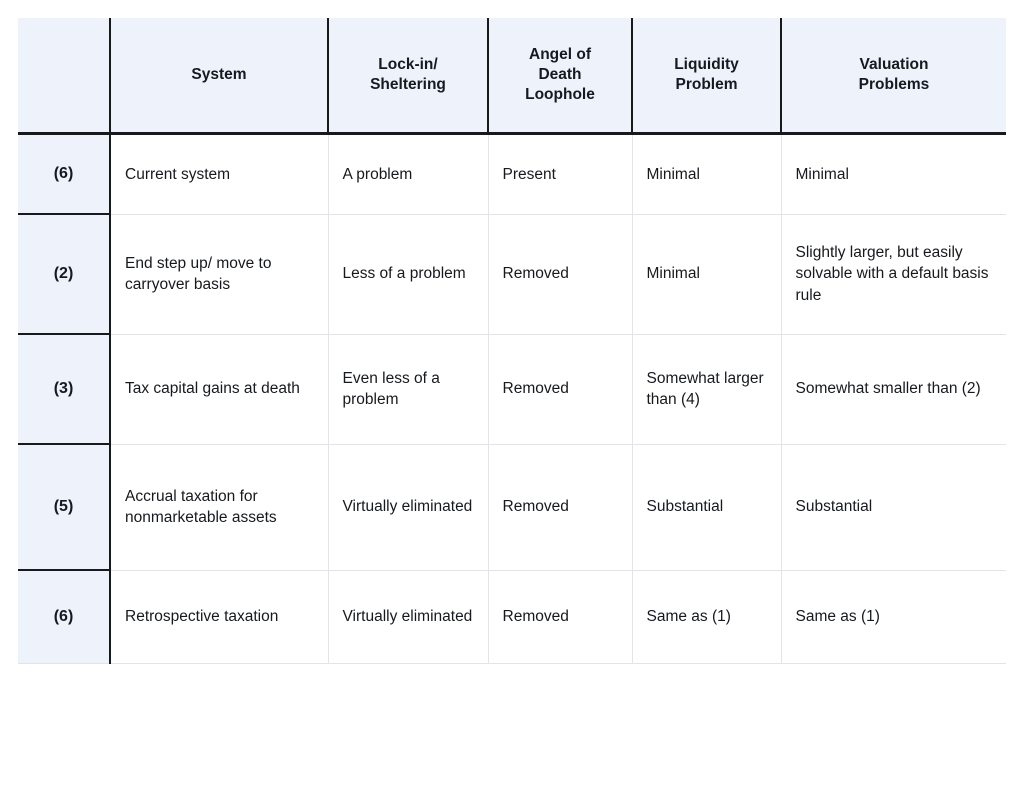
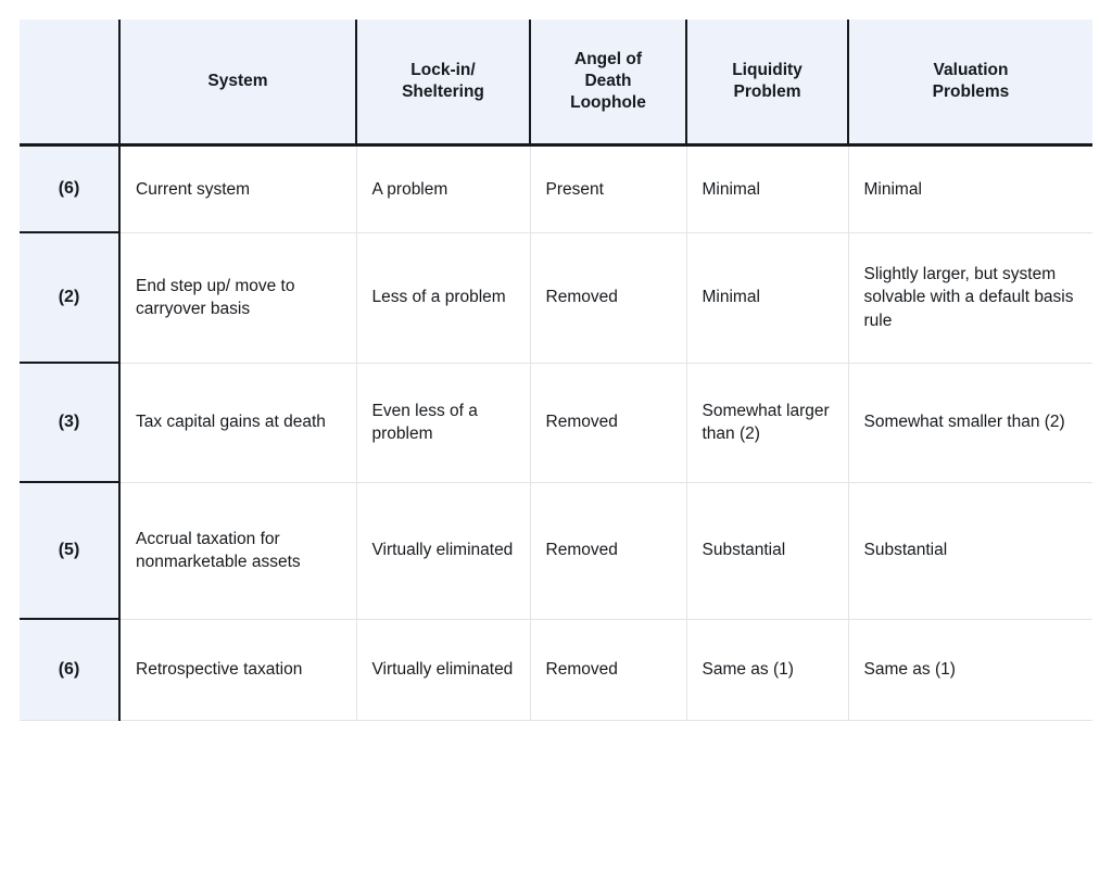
  	System	Lock-in/ Sheltering	Angel of Death Loophole	Liquidity Problem	Valuation Problems
  (6)	Current system	A problem	Present	Minimal	Minimal
- (2)	End step up/ move to carryover basis	Less of a problem	Removed	Minimal	Slightly larger, but easily solvable with a default basis rule
+ (2)	End step up/ move to carryover basis	Less of a problem	Removed	Minimal	Slightly larger, but system solvable with a default basis rule
- (3)	Tax capital gains at death	Even less of a problem	Removed	Somewhat larger than (4)	Somewhat smaller than (2)
+ (3)	Tax capital gains at death	Even less of a problem	Removed	Somewhat larger than (2)	Somewhat smaller than (2)
  (5)	Accrual taxation for nonmarketable assets	Virtually eliminated	Removed	Substantial	Substantial
  (6)	Retrospective taxation	Virtually eliminated	Removed	Same as (1)	Same as (1)
